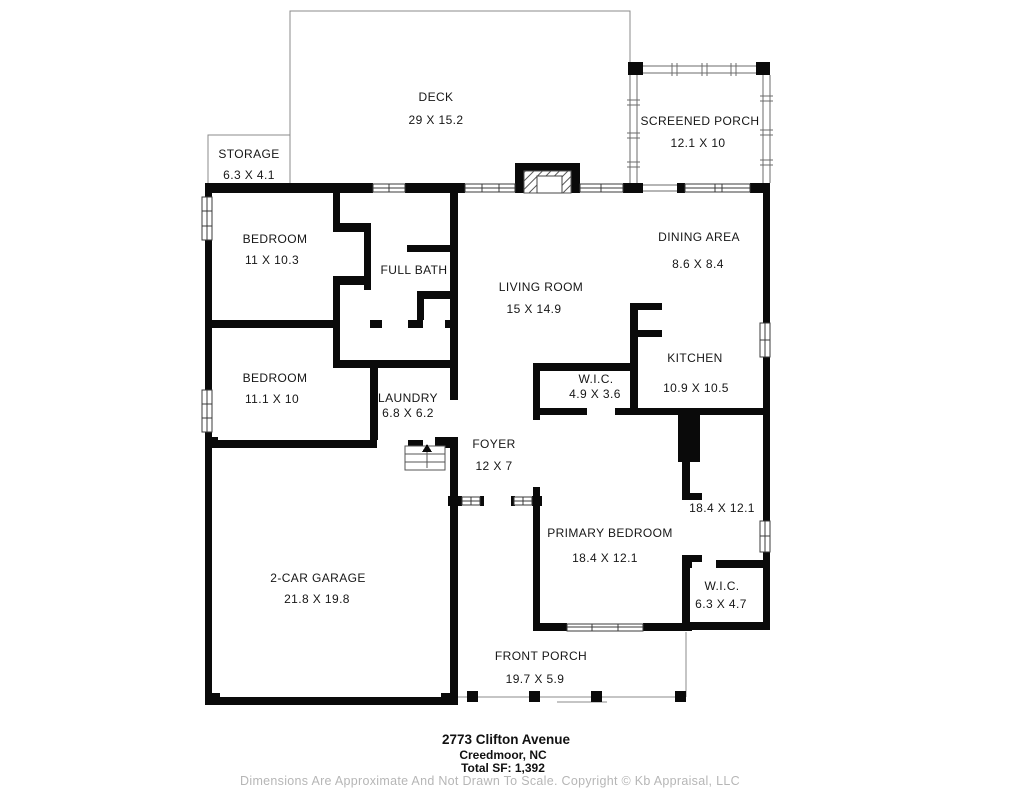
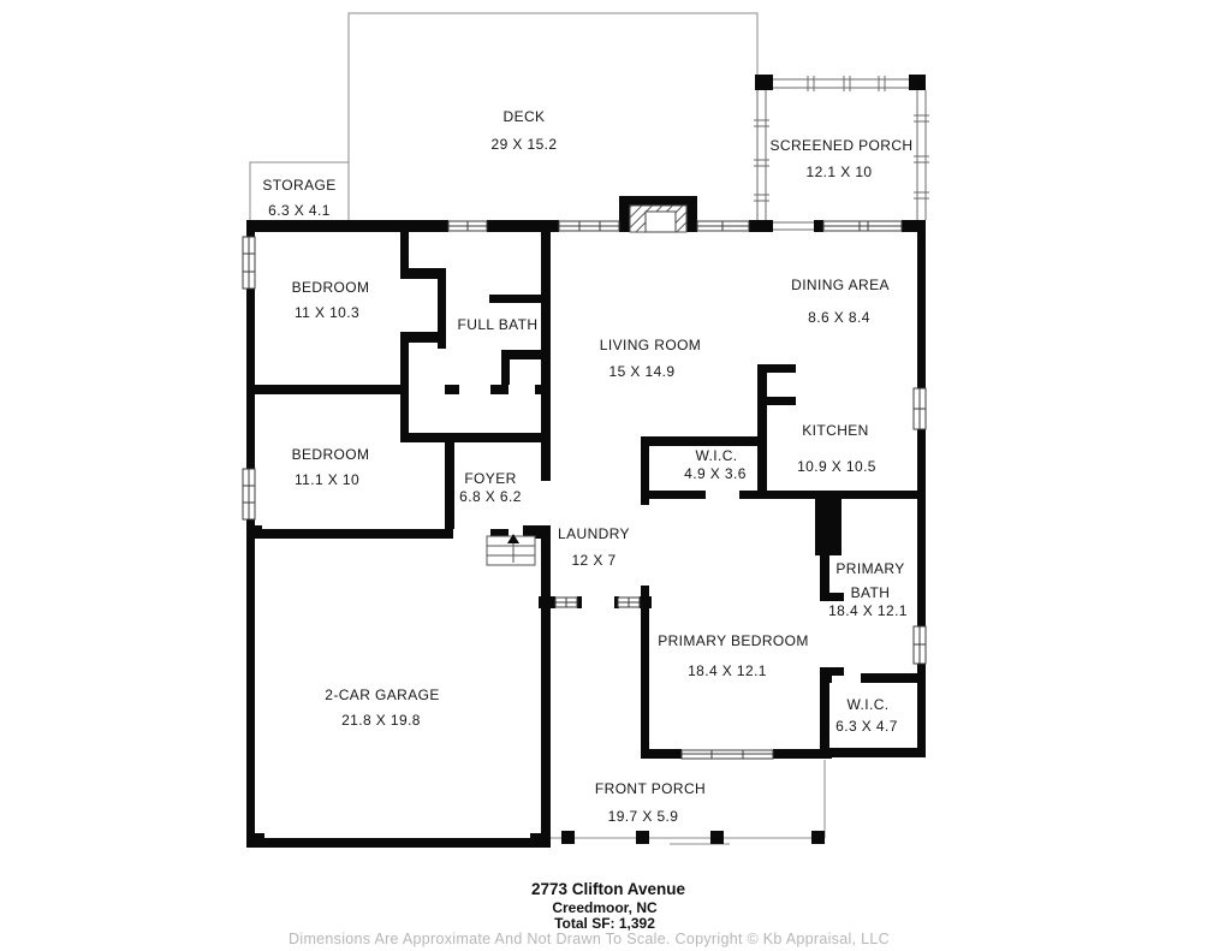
  DECK
  29 X 15.2
  STORAGE
  6.3 X 4.1
  SCREENED PORCH
  12.1 X 10
  BEDROOM
  11 X 10.3
  FULL BATH
  LIVING ROOM
  15 X 14.9
  DINING AREA
  8.6 X 8.4
  KITCHEN
  10.9 X 10.5
  W.I.C.
  4.9 X 3.6
  BEDROOM
  11.1 X 10
- LAUNDRY
+ FOYER
  6.8 X 6.2
- FOYER
+ LAUNDRY
  12 X 7
+ PRIMARY BATH
  18.4 X 12.1
  PRIMARY BEDROOM
  18.4 X 12.1
  W.I.C.
  6.3 X 4.7
  2-CAR GARAGE
  21.8 X 19.8
  FRONT PORCH
  19.7 X 5.9
  2773 Clifton Avenue
  Creedmoor, NC
  Total SF: 1,392
  Dimensions Are Approximate And Not Drawn To Scale. Copyright © Kb Appraisal, LLC
